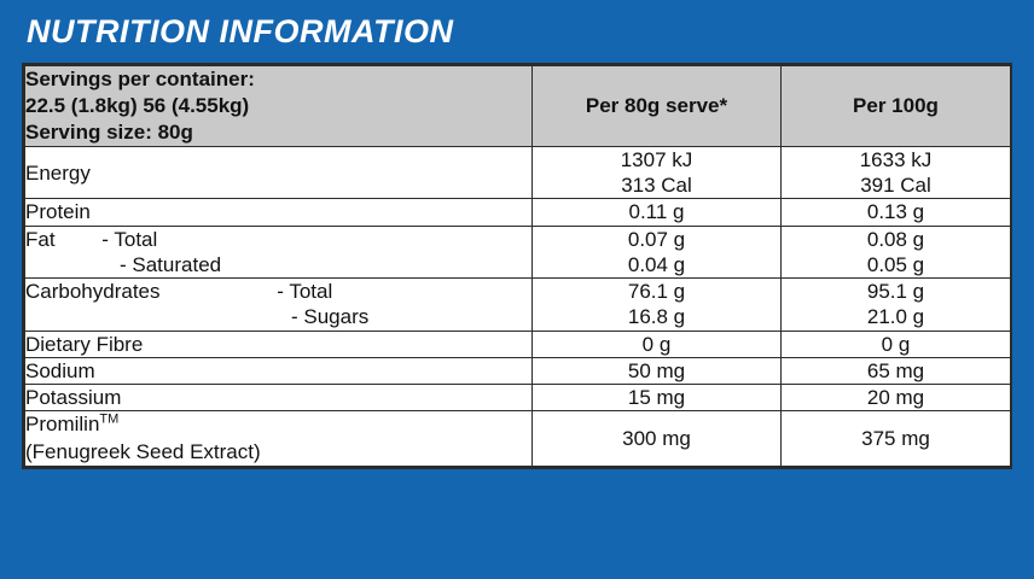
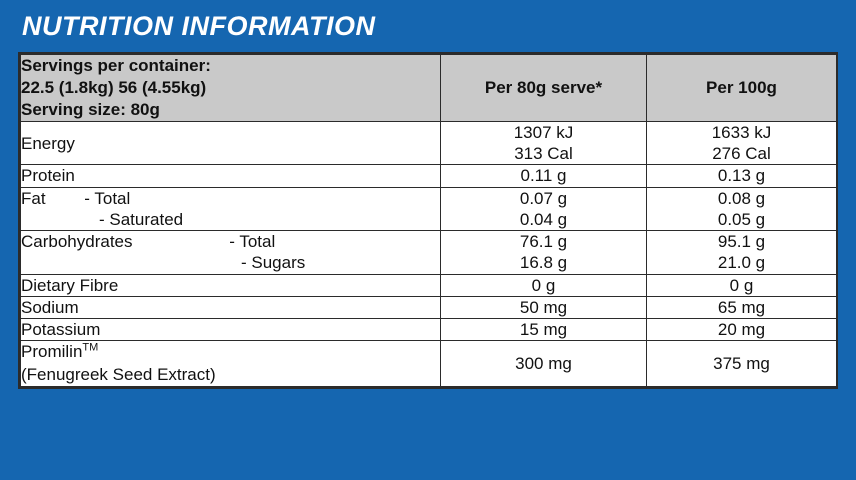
  NUTRITION INFORMATION
  Servings per container: 22.5 (1.8kg) 56 (4.55kg) Serving size: 80g	Per 80g serve*	Per 100g
- Energy	1307 kJ 313 Cal	1633 kJ 391 Cal
+ Energy	1307 kJ 313 Cal	1633 kJ 276 Cal
  Protein	0.11 g	0.13 g
  Fat - Total - Saturated	0.07 g 0.04 g	0.08 g 0.05 g
  Carbohydrates - Total - Sugars	76.1 g 16.8 g	95.1 g 21.0 g
  Dietary Fibre	0 g	0 g
  Sodium	50 mg	65 mg
  Potassium	15 mg	20 mg
  PromilinTM (Fenugreek Seed Extract)	300 mg	375 mg
